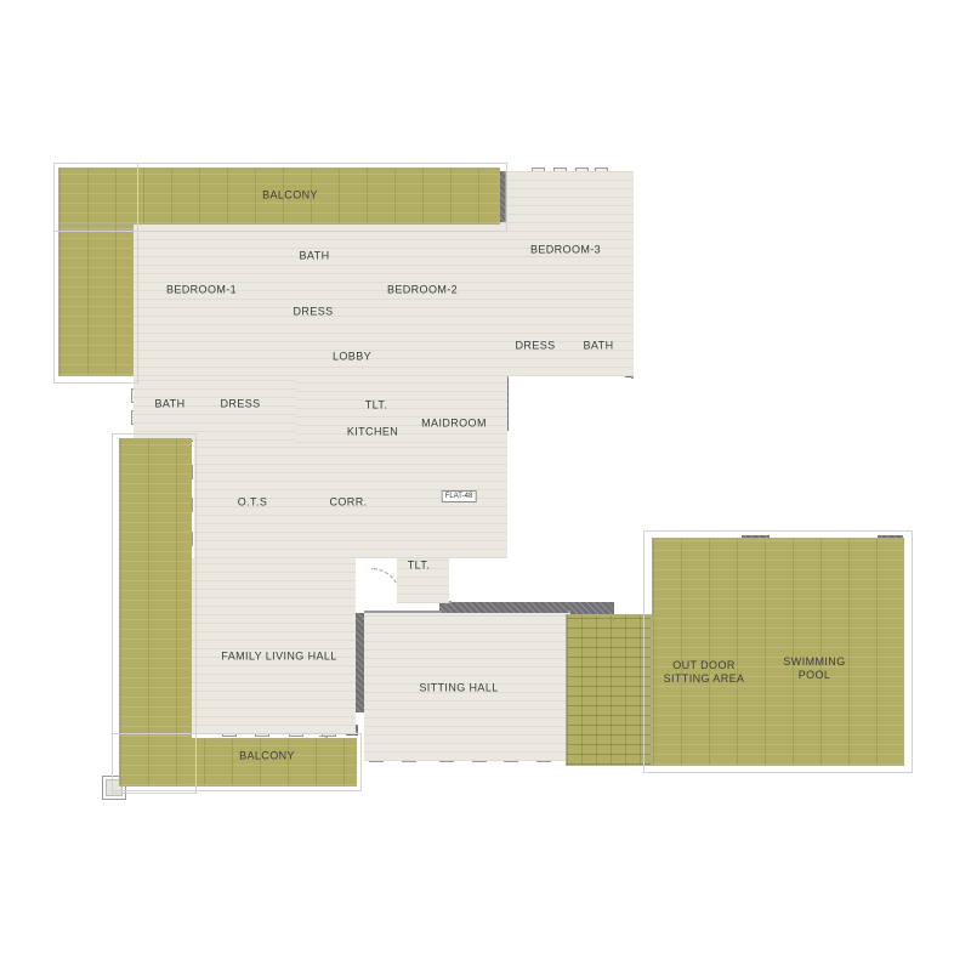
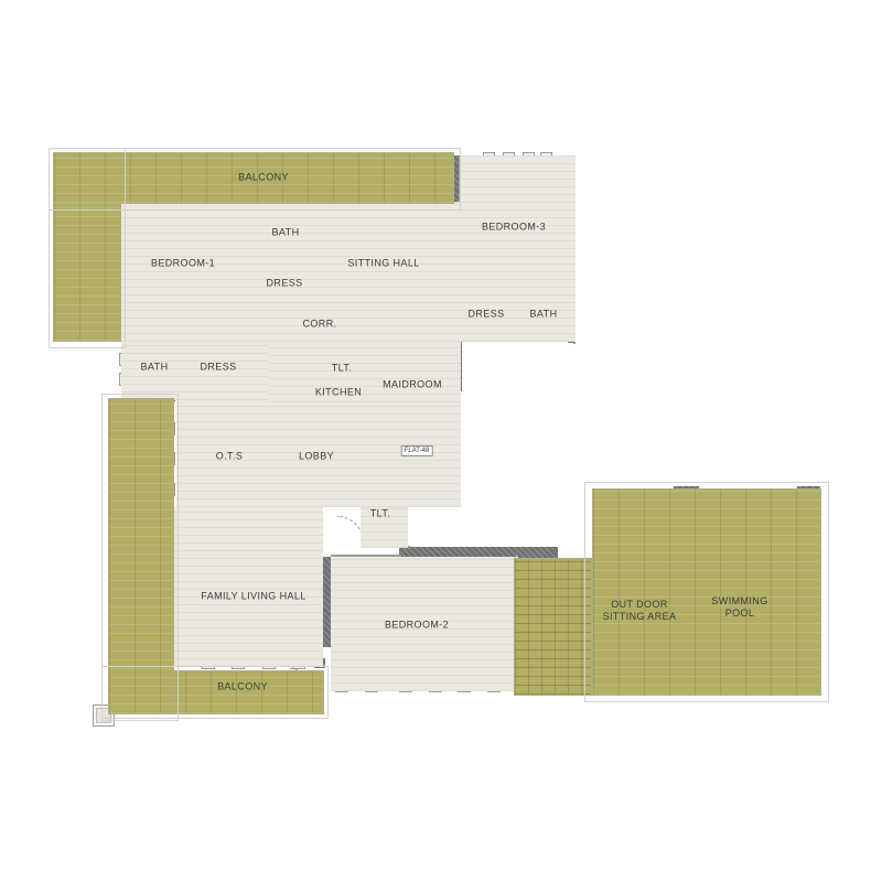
  BALCONY
  BEDROOM-1
  BATH
  DRESS
- BEDROOM-2
+ SITTING HALL
  BEDROOM-3
- LOBBY
+ CORR.
  DRESS
  BATH
  BATH
  DRESS
  TLT.
  KITCHEN
  MAIDROOM
  O.T.S
- CORR.
+ LOBBY
  TLT.
  FAMILY LIVING HALL
- SITTING HALL
+ BEDROOM-2
  BALCONY
  OUT DOOR
  SITTING AREA
  SWIMMING
  POOL
